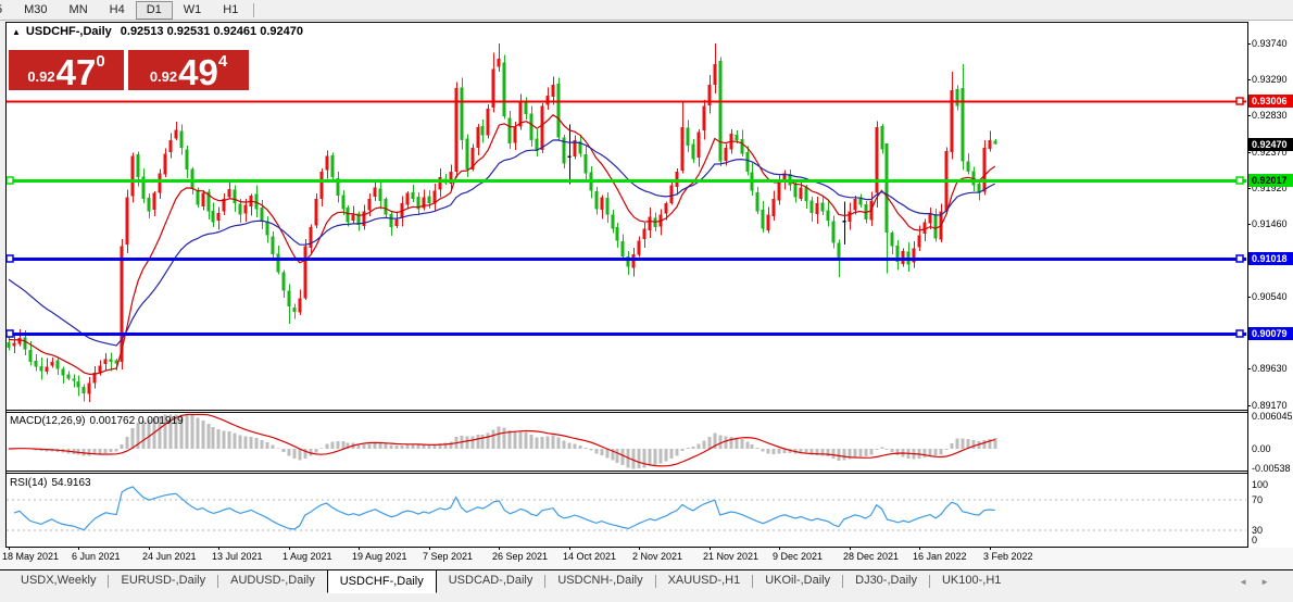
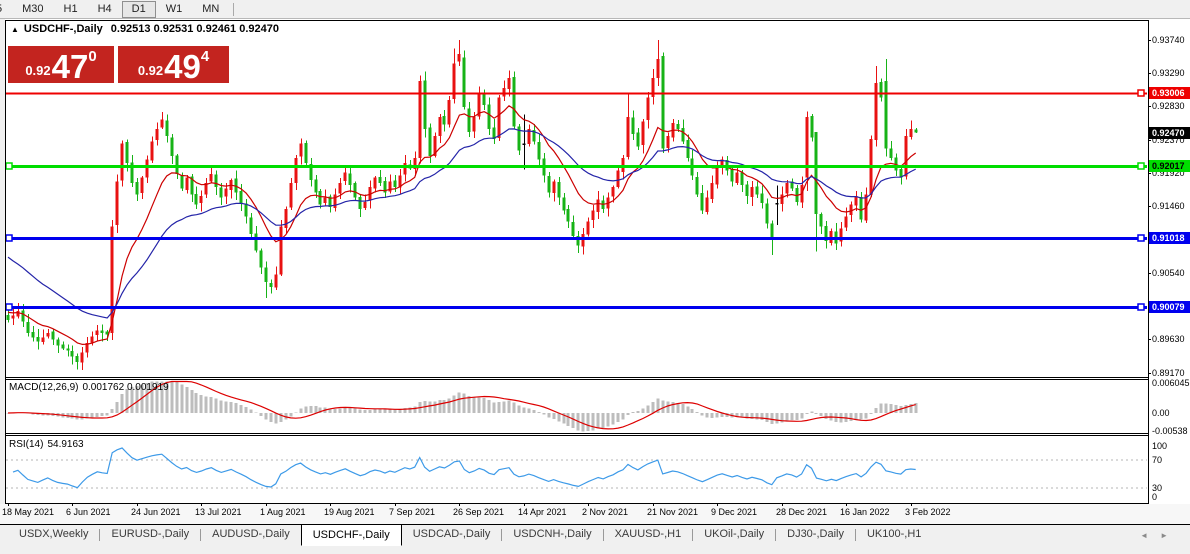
  M30
- MN
+ H1
  H4
  D1
  W1
- H1
+ MN
  ▲ USDCHF-,Daily 0.92513 0.92531 0.92461 0.92470
  0.92
  47
  0
  0.92
  49
  4
  MACD(12,26,9) 0.001762 0.001919
  RSI(14) 54.9163
  0.93740
  0.93290
  0.92830
  0.92370
  0.91920
  0.91460
  0.90540
  0.89630
  0.89170
  0.93006
  0.92470
  0.92017
  0.91018
  0.90079
  0.006045
  0.00
  -0.00538
  100
  70
  30
  0
  18 May 2021
  6 Jun 2021
  24 Jun 2021
  13 Jul 2021
  1 Aug 2021
  19 Aug 2021
  7 Sep 2021
  26 Sep 2021
- 14 Oct 2021
+ 14 Apr 2021
  2 Nov 2021
  21 Nov 2021
  9 Dec 2021
  28 Dec 2021
  16 Jan 2022
  3 Feb 2022
  USDX,Weekly
  EURUSD-,Daily
  AUDUSD-,Daily
  USDCHF-,Daily
  USDCAD-,Daily
  USDCNH-,Daily
  XAUUSD-,H1
  UKOil-,Daily
  DJ30-,Daily
  UK100-,H1
  ◄►
